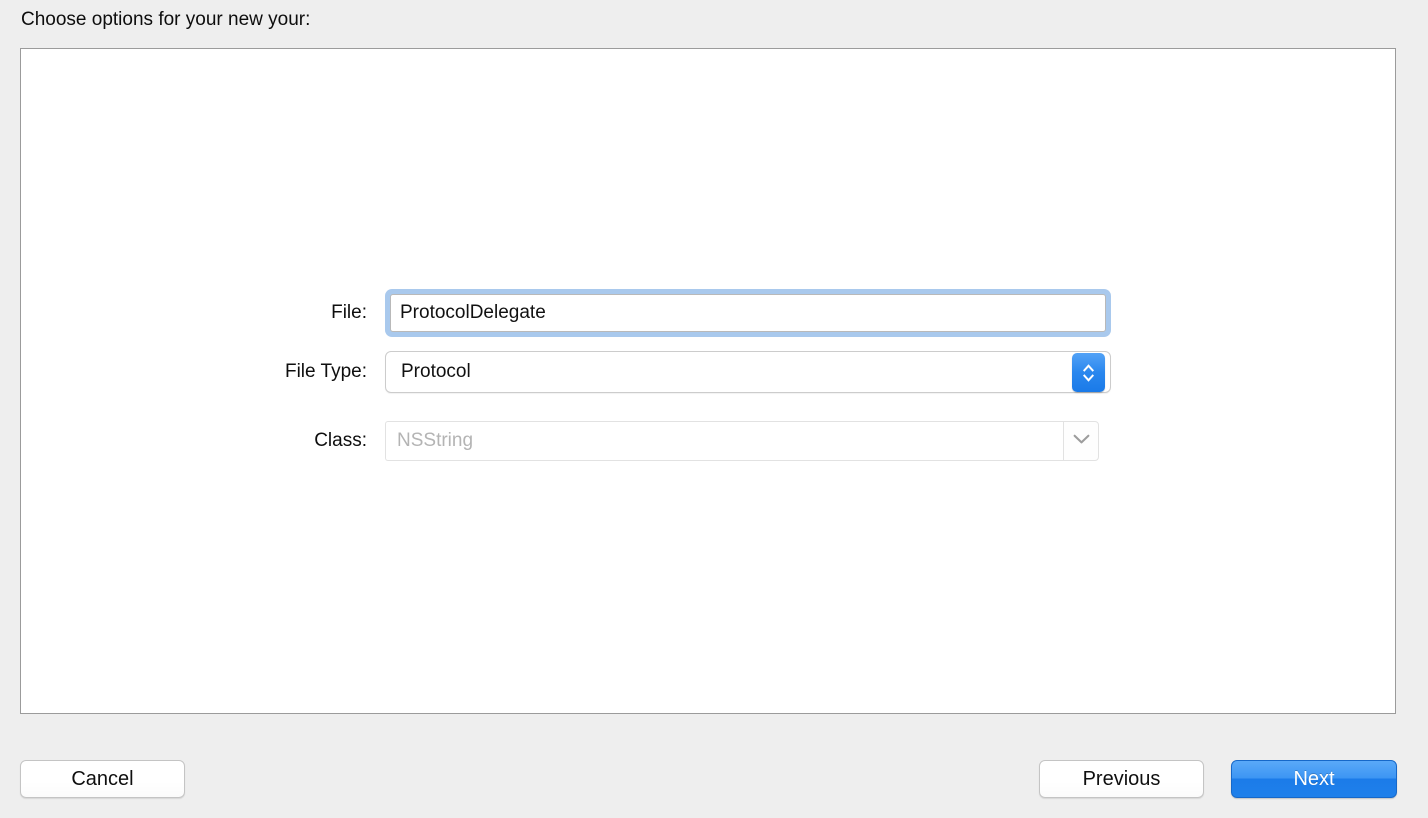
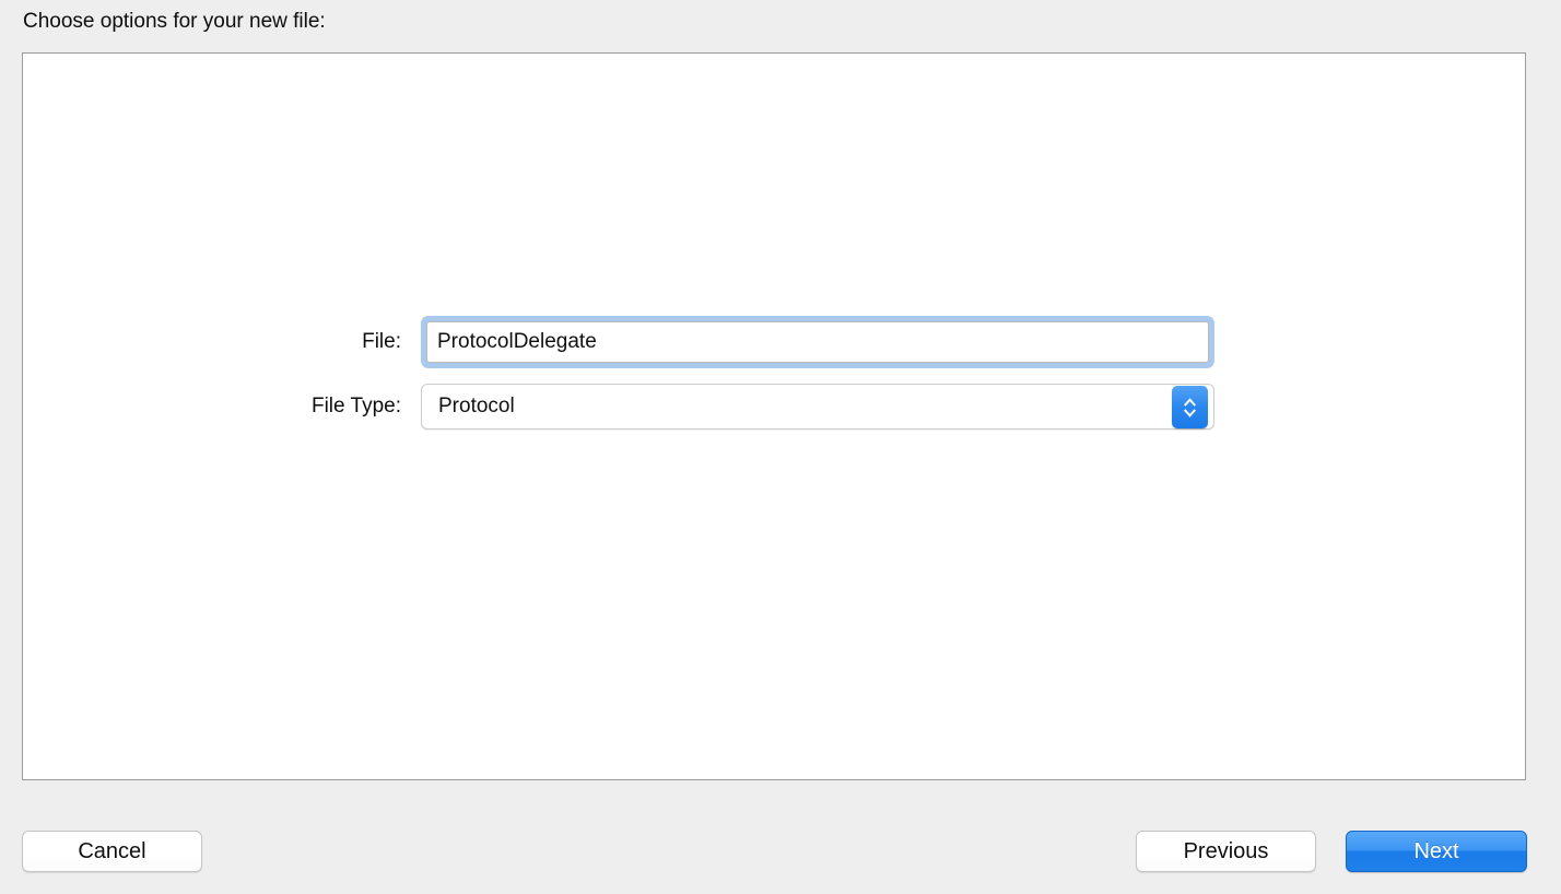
- Choose options for your new your:
+ Choose options for your new file:
  File:
  ProtocolDelegate
  File Type:
  Protocol
- Class:
- NSString
  Cancel
  Previous
  Next
